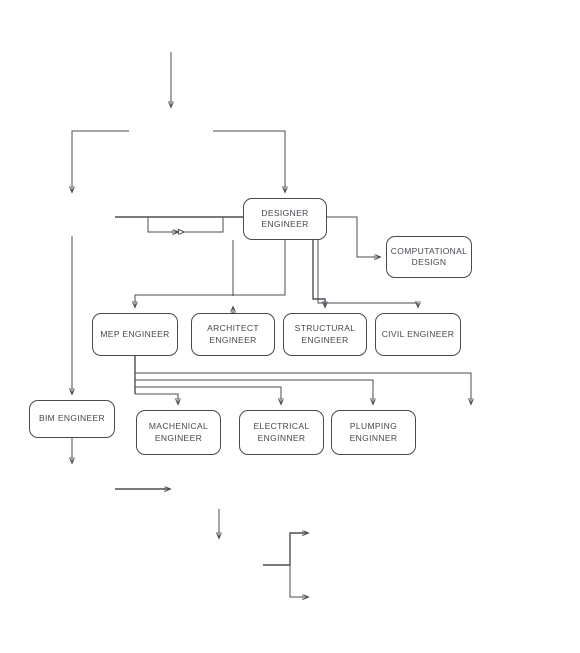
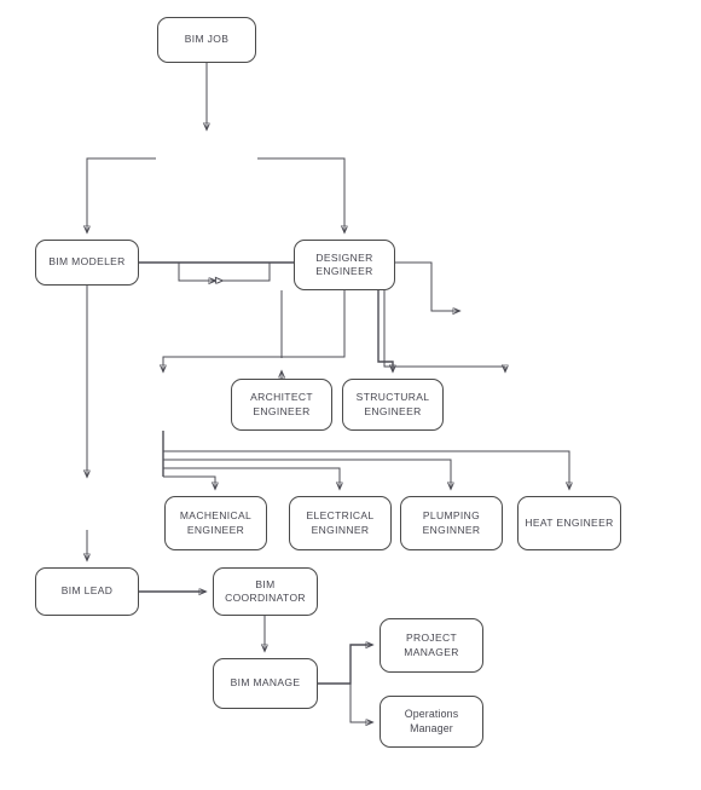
+ BIM JOB
+ BIM MODELER
  DESIGNER
  ENGINEER
- COMPUTATIONAL
- DESIGN
- MEP ENGINEER
  ARCHITECT
  ENGINEER
  STRUCTURAL
  ENGINEER
- CIVIL ENGINEER
- BIM ENGINEER
  MACHENICAL
  ENGINEER
  ELECTRICAL
  ENGINNER
  PLUMPING
  ENGINNER
+ HEAT ENGINEER
+ BIM LEAD
+ BIM COORDINATOR
+ BIM MANAGE
+ PROJECT
+ MANAGER
+ Operations Manager
